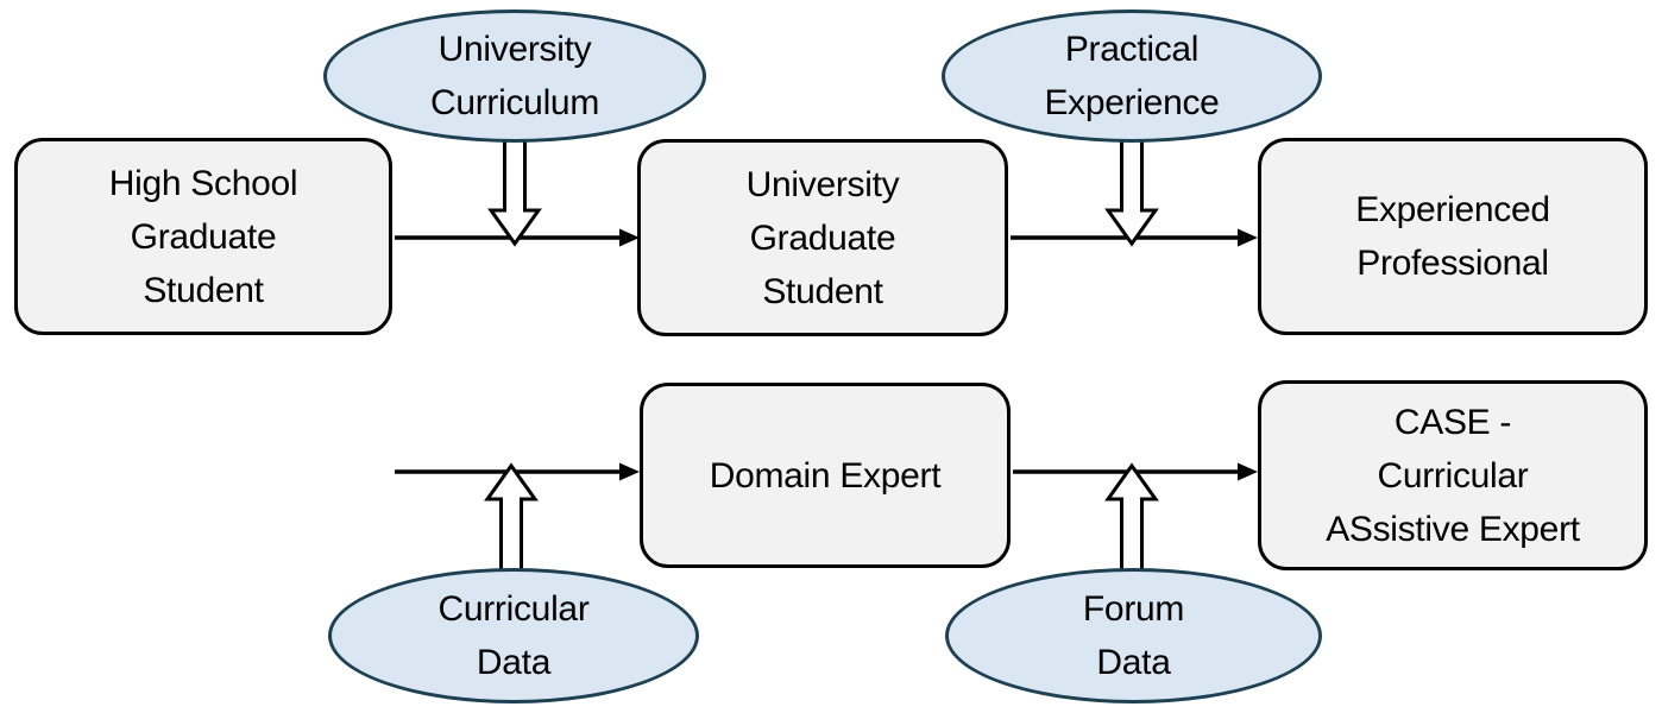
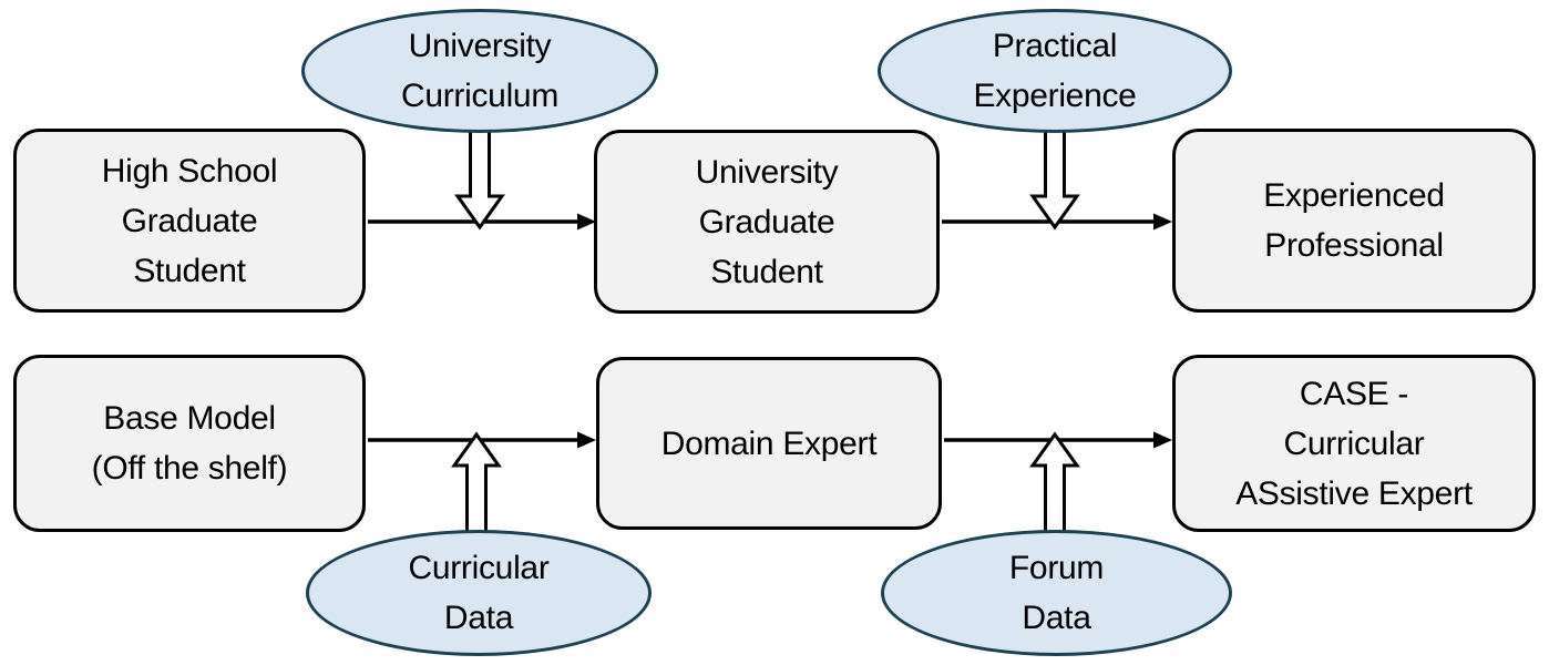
  High School
  Graduate
  Student
  University
  Curriculum
  University
  Graduate
  Student
  Practical
  Experience
  Experienced
  Professional
+ Base Model
+ (Off the shelf)
  Curricular
  Data
  Domain Expert
  Forum
  Data
  CASE -
  Curricular
  ASsistive Expert
